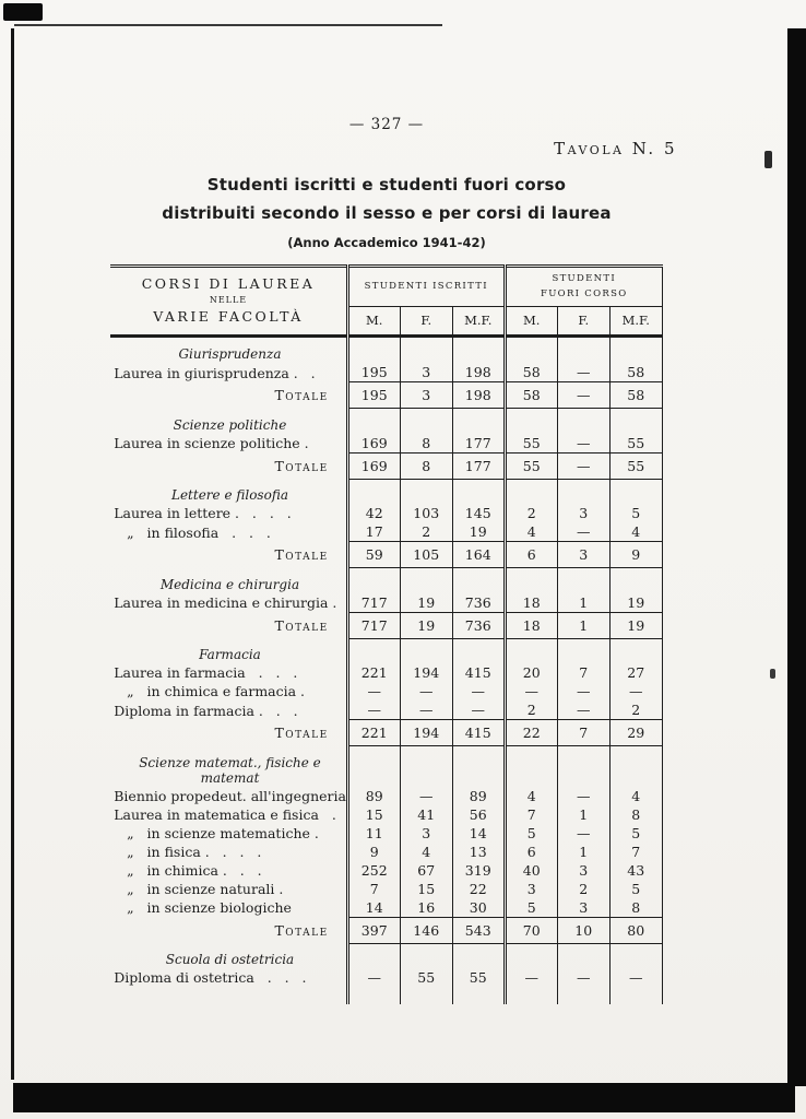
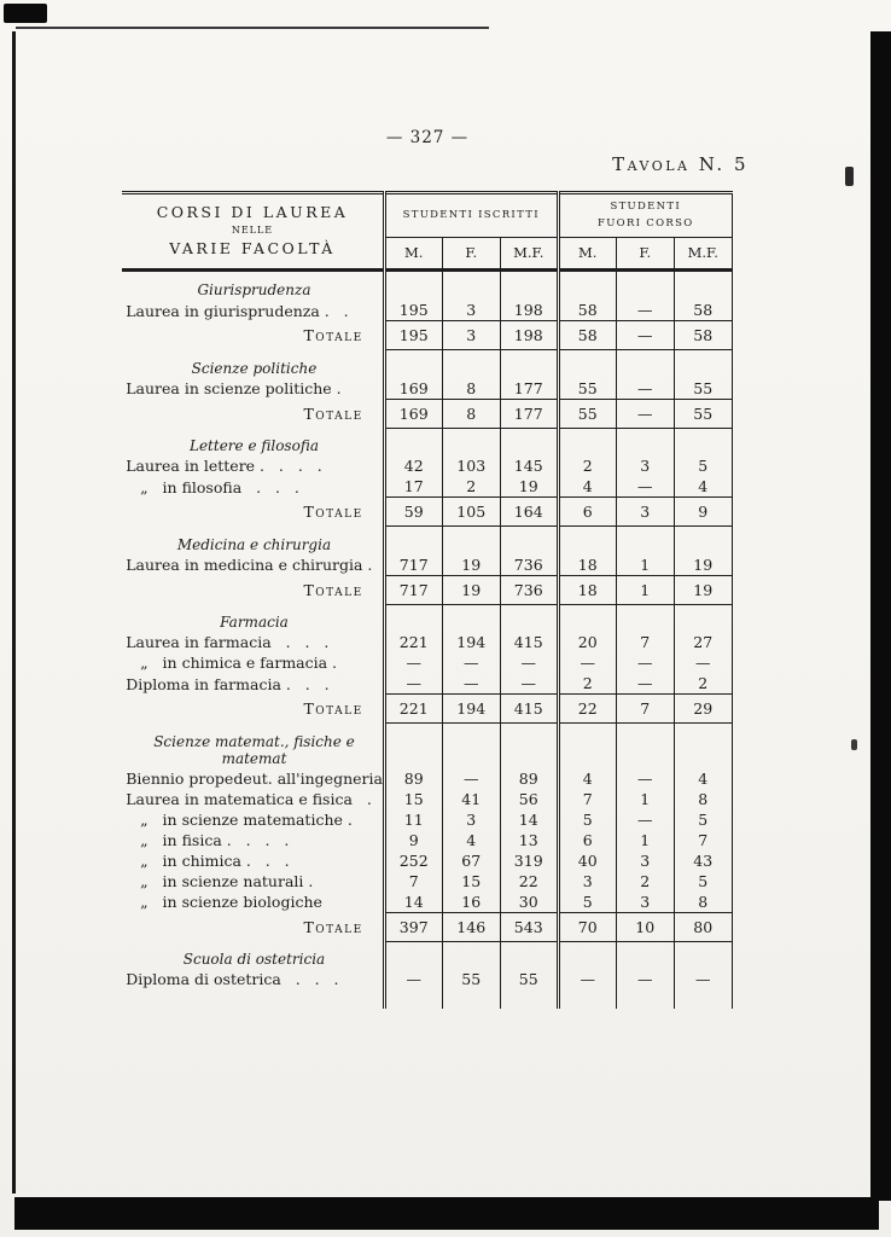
  — 327 —
  Tavola N. 5
- Studenti iscritti e studenti fuori corso
- distribuiti secondo il sesso e per corsi di laurea
- (Anno Accademico 1941-42)
  CORSI DI LAUREA NELLE VARIE FACOLTÀ	STUDENTI ISCRITTI	STUDENTI FUORI CORSO
  M.	F.	M.F.	M.	F.	M.F.
  Giurisprudenza
  Laurea in giurisprudenza . .	195	3	198	58	—	58
  Totale	195	3	198	58	—	58
  Scienze politiche
  Laurea in scienze politiche .	169	8	177	55	—	55
  Totale	169	8	177	55	—	55
  Lettere e filosofia
  Laurea in lettere . . . .	42	103	145	2	3	5
  „ in filosofia . . .	17	2	19	4	—	4
  Totale	59	105	164	6	3	9
  Medicina e chirurgia
  Laurea in medicina e chirurgia .	717	19	736	18	1	19
  Totale	717	19	736	18	1	19
  Farmacia
  Laurea in farmacia . . .	221	194	415	20	7	27
  „ in chimica e farmacia .	—	—	—	—	—	—
  Diploma in farmacia . . .	—	—	—	2	—	2
  Totale	221	194	415	22	7	29
  Scienze matemat., fisiche e matemat
  Biennio propedeut. all'ingegneria	89	—	89	4	—	4
  Laurea in matematica e fisica .	15	41	56	7	1	8
  „ in scienze matematiche .	11	3	14	5	—	5
  „ in fisica . . . .	9	4	13	6	1	7
  „ in chimica . . .	252	67	319	40	3	43
  „ in scienze naturali .	7	15	22	3	2	5
  „ in scienze biologiche	14	16	30	5	3	8
  Totale	397	146	543	70	10	80
  Scuola di ostetricia
  Diploma di ostetrica . . .	—	55	55	—	—	—
